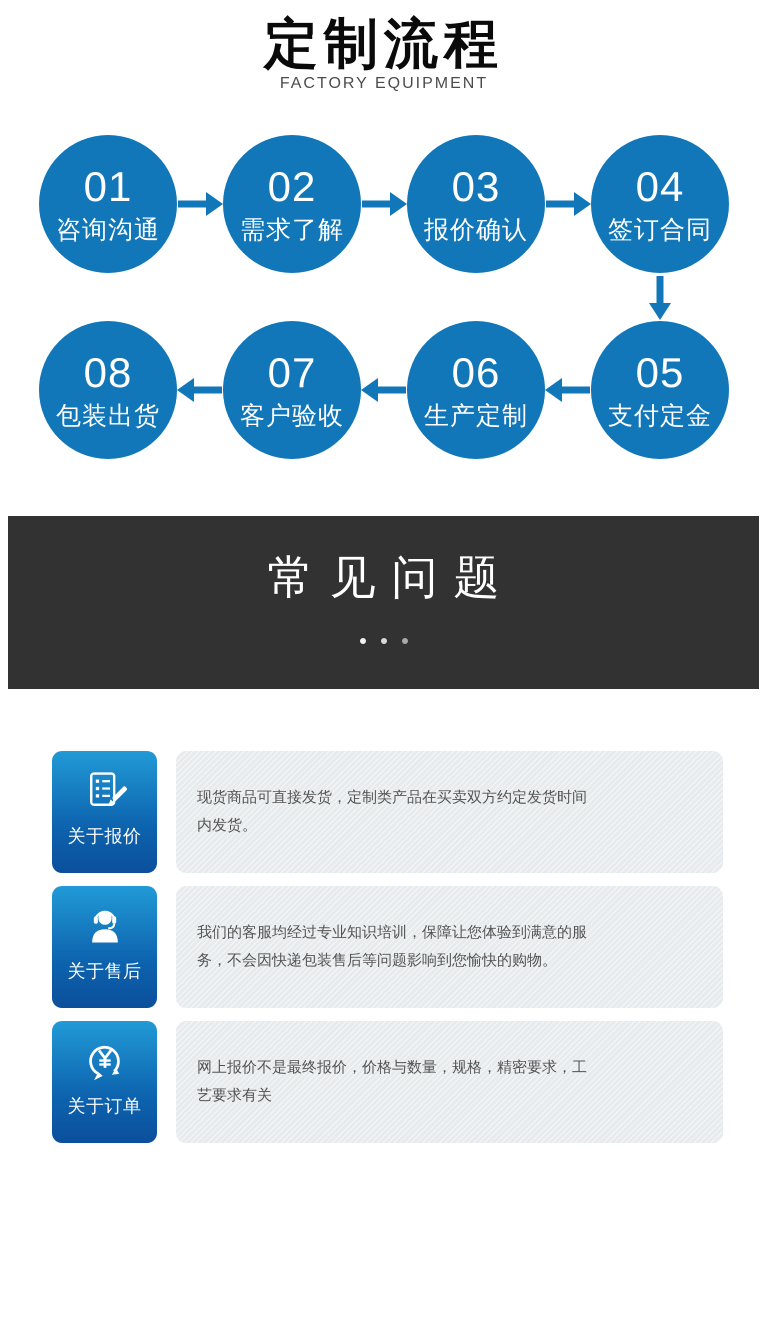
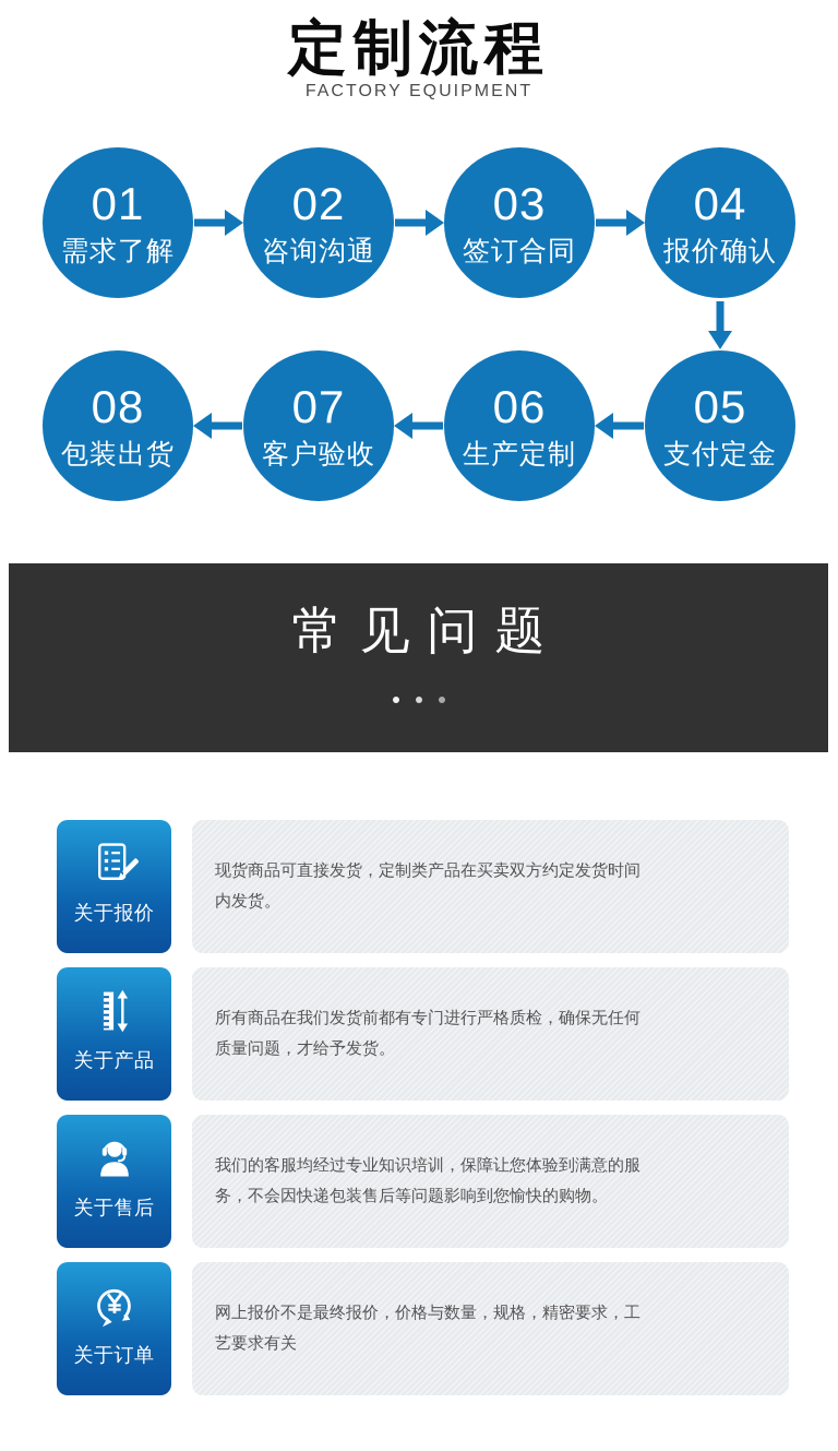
  定制流程
  FACTORY EQUIPMENT
  01
- 咨询沟通
+ 需求了解
  02
- 需求了解
+ 咨询沟通
  03
- 报价确认
+ 签订合同
  04
- 签订合同
+ 报价确认
  08
  包装出货
  07
  客户验收
  06
  生产定制
  05
  支付定金
  常见问题
  关于报价
  现货商品可直接发货，定制类产品在买卖双方约定发货时间
  内发货。
+ 关于产品
+ 所有商品在我们发货前都有专门进行严格质检，确保无任何
+ 质量问题，才给予发货。
  关于售后
  我们的客服均经过专业知识培训，保障让您体验到满意的服
  务，不会因快递包装售后等问题影响到您愉快的购物。
  关于订单
  网上报价不是最终报价，价格与数量，规格，精密要求，工
  艺要求有关
